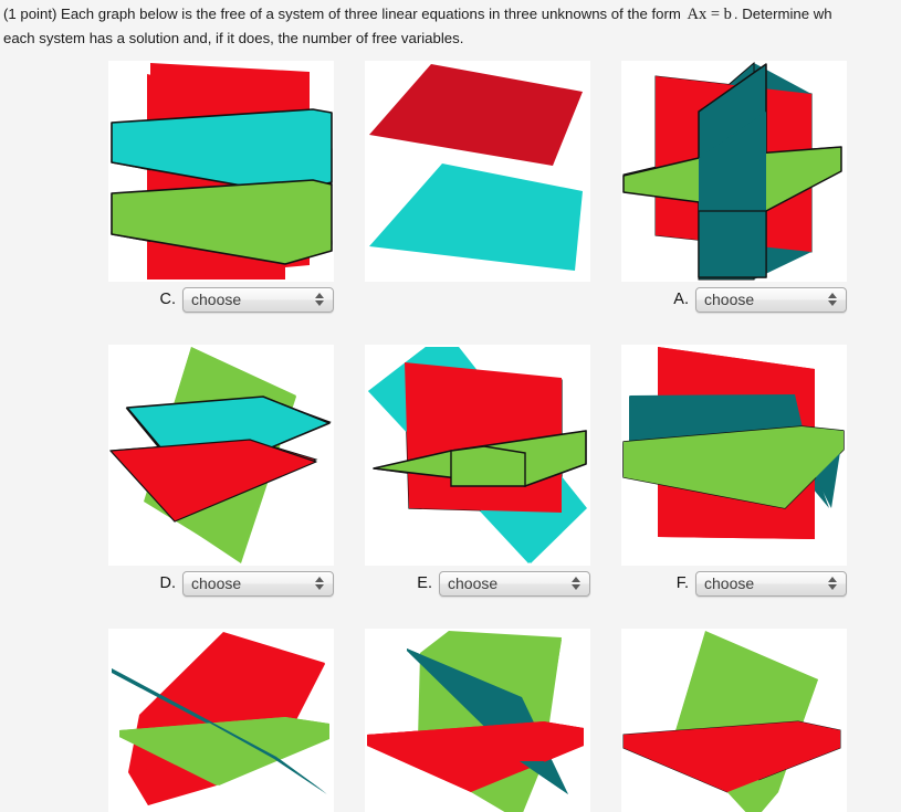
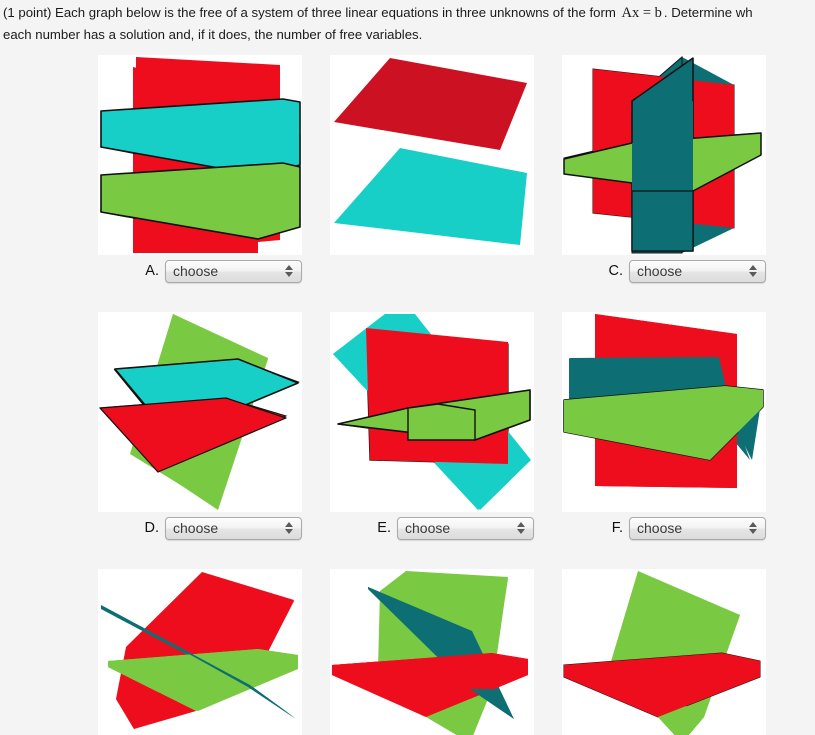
  (1 point) Each graph below is the free of a system of three linear equations in three unknowns of the form Ax = b . Determine wh
- each system has a solution and, if it does, the number of free variables.
+ each number has a solution and, if it does, the number of free variables.
- C.
+ A.
  choose
- A.
+ C.
  choose
  D.
  choose
  E.
  choose
  F.
  choose
